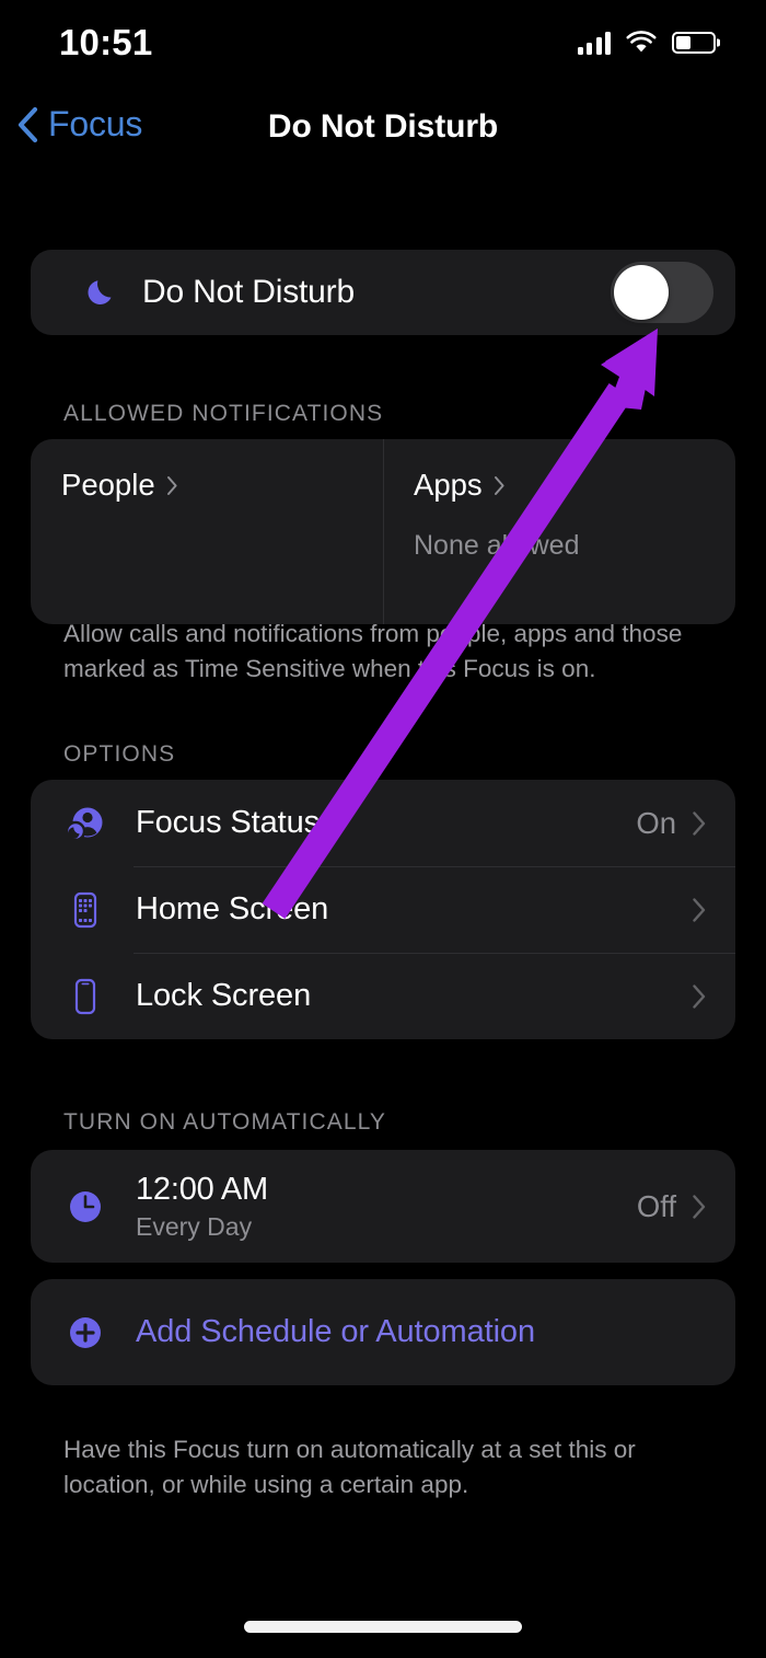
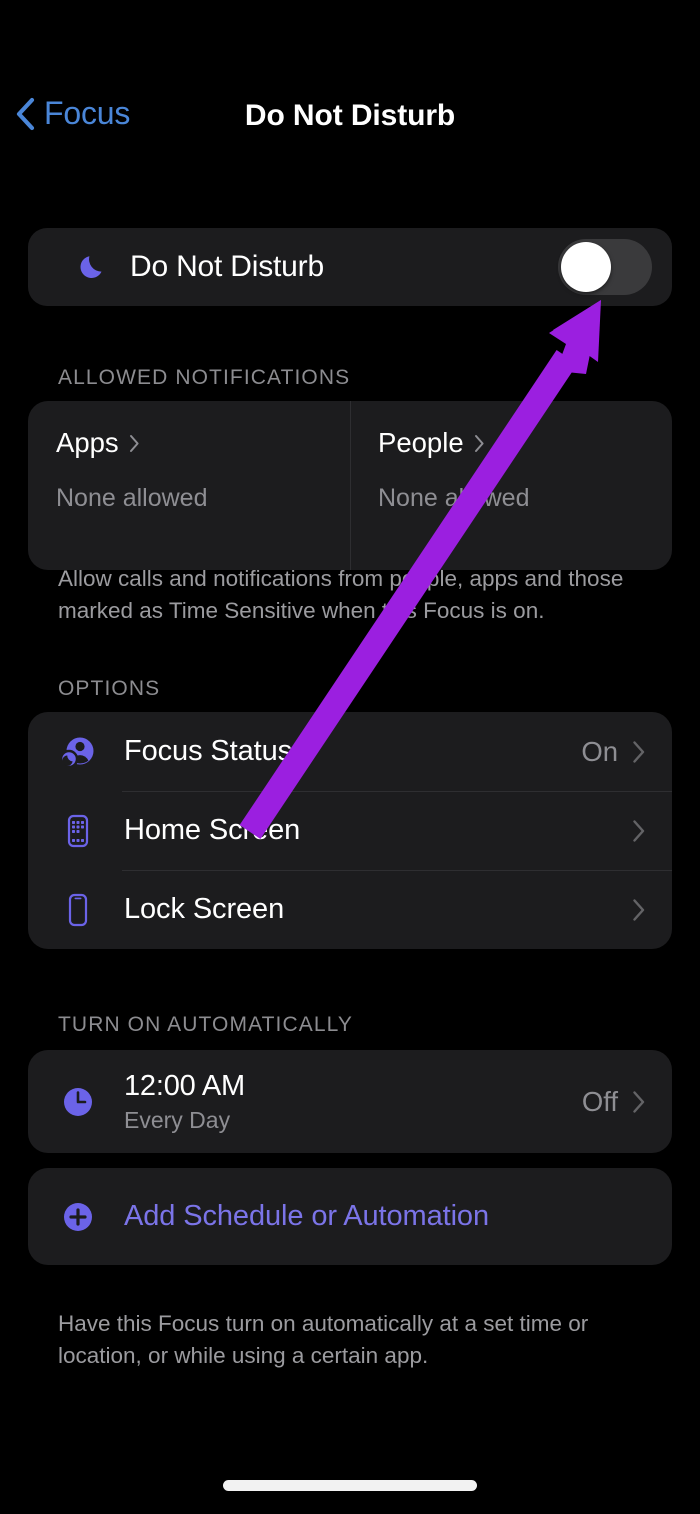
- 10:51
  Focus
  Do Not Disturb
  Do Not Disturb
  ALLOWED NOTIFICATIONS
- People
+ Apps
+ None allowed
- Apps
+ People
  None awed
  Allow calls and notifications from ple, apps and those marked as Time Sensitive when Focus is on.
  OPTIONS
  Focus Status
  On
  Home Scen
  Lock Screen
  TURN ON AUTOMATICALLY
  12:00 AM
  Every Day
  Off
  Add Schedule or Automation
- Have this Focus turn on automatically at a set this or location, or while using a certain app.
+ Have this Focus turn on automatically at a set time or location, or while using a certain app.
